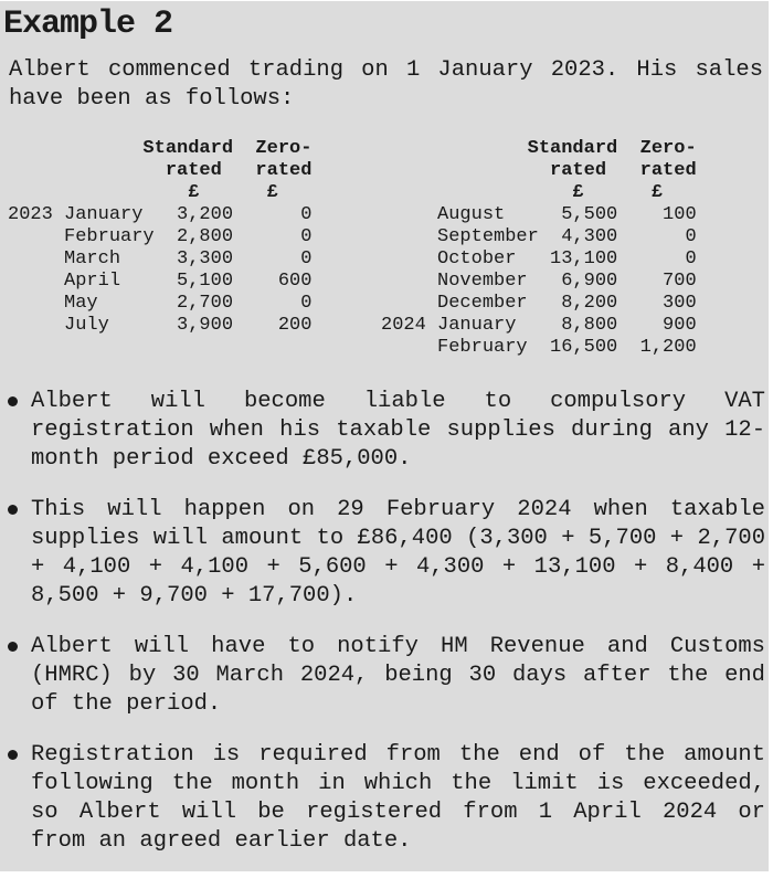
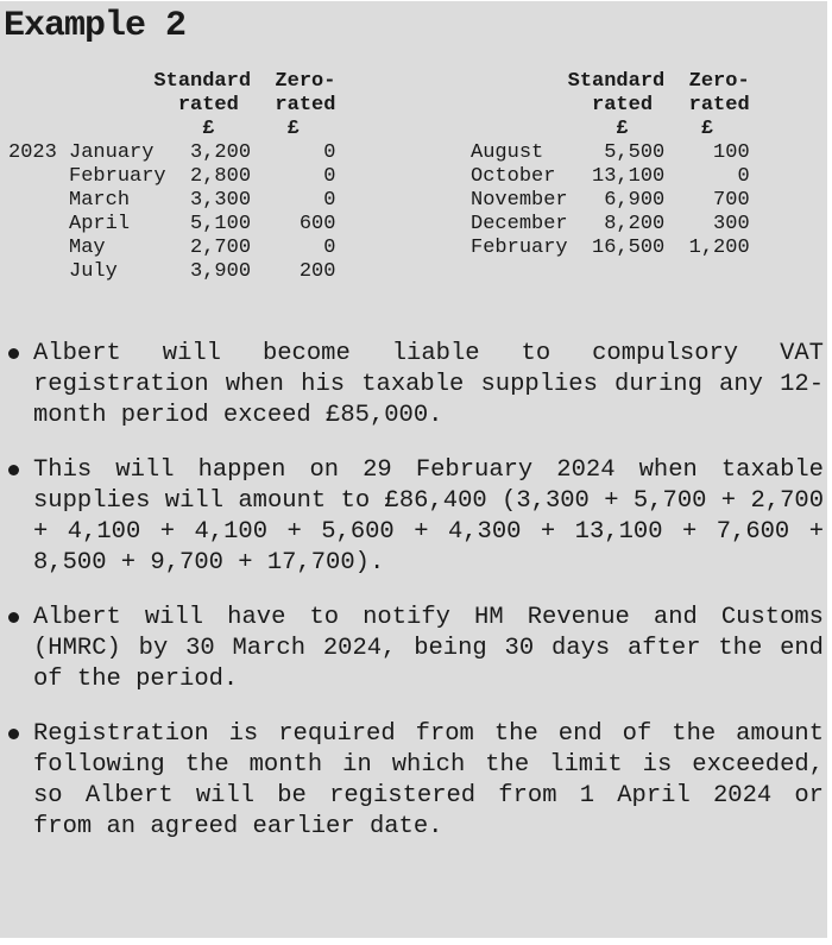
  Example 2
- Albert commenced trading on 1 January 2023. His sales
- have been as follows:
  Standard Zero-
  rated rated
  £ £
  2023 January 3,200 0
  February 2,800 0
  March 3,300 0
  April 5,100 600
  May 2,700 0
  July 3,900 200
  Standard Zero-
  rated rated
  £ £
  August 5,500 100
- September 4,300 0
  October 13,100 0
  November 6,900 700
  December 8,200 300
- 2024 January 8,800 900
  February 16,500 1,200
  Albert will become liable to compulsory VAT
  registration when his taxable supplies during any 12-
  month period exceed £85,000.
  This will happen on 29 February 2024 when taxable
  supplies will amount to £86,400 (3,300 + 5,700 + 2,700
- + 4,100 + 4,100 + 5,600 + 4,300 + 13,100 + 8,400 +
+ + 4,100 + 4,100 + 5,600 + 4,300 + 13,100 + 7,600 +
  8,500 + 9,700 + 17,700).
  Albert will have to notify HM Revenue and Customs
  (HMRC) by 30 March 2024, being 30 days after the end
  of the period.
  Registration is required from the end of the amount
  following the month in which the limit is exceeded,
  so Albert will be registered from 1 April 2024 or
  from an agreed earlier date.
